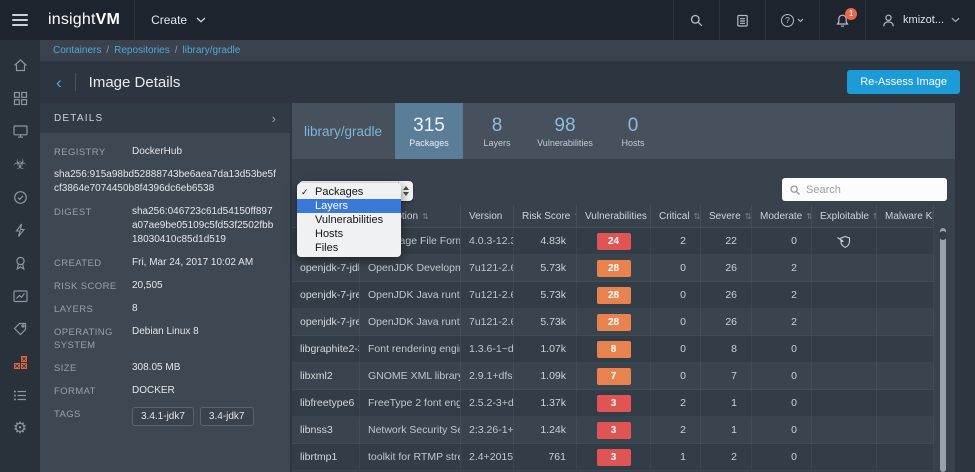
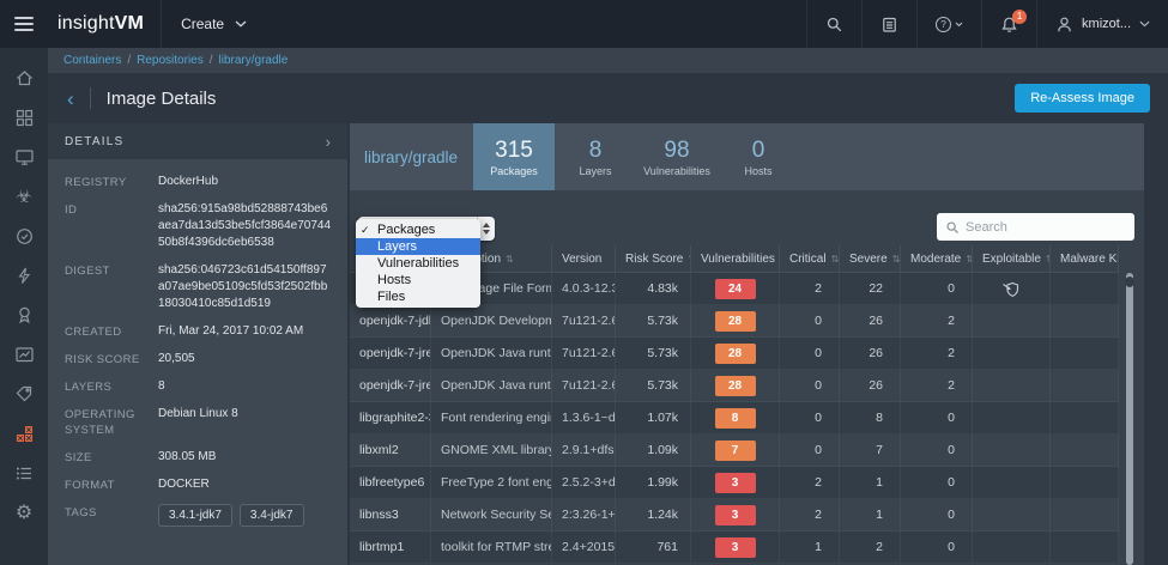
  insightVM
  Create
  ?
  1
  kmizot...
  ☣
  ⚙
  Containers
  /
  Repositories
  /
  library/gradle
  ‹
  Image Details
  Re-Assess Image
  DETAILS
  ›
  REGISTRY
  DockerHub
+ ID
  sha256:915a98bd52888743be6aea7da13d53be5fcf3864e7074450b8f4396dc6eb6538
  DIGEST
  sha256:046723c61d54150ff897a07ae9be05109c5fd53f2502fbb18030410c85d1d519
  CREATED
  Fri, Mar 24, 2017 10:02 AM
  RISK SCORE
  20,505
  LAYERS
  8
  OPERATING SYSTEM
  Debian Linux 8
  SIZE
  308.05 MB
  FORMAT
  DOCKER
  TAGS
  3.4.1-jdk7
  3.4-jdk7
  library/gradle
  315
  Packages
  8
  Layers
  98
  Vulnerabilities
  0
  Hosts
  ✓
  Packages
  Layers
  Vulnerabilities
  Hosts
  Files
  Search
  ⇅
  Version
  Risk Score
  Vulnerabilities
  Critical
  ⇅
  Severe
  ⇅
  Moderate
  ⇅
  Exploitable
  Malware K
  4.0.3-12.3
  4.83k
  24
  2
  22
  0
  openjdk-7-jd
  OpenJDK Developm
  7u121-2.6
  5.73k
  28
  0
  26
  2
  openjdk-7-jre
  OpenJDK Java runti
  7u121-2.6
  5.73k
  28
  0
  26
  2
  openjdk-7-jre
  OpenJDK Java runti
  7u121-2.6
  5.73k
  28
  0
  26
  2
  libgraphite2-
  Font rendering engi
  1.3.6-1~d
  1.07k
  8
  0
  8
  0
  libxml2
  GNOME XML library
  2.9.1+dfs.
  1.09k
  7
  0
  7
  0
  libfreetype6
  2.5.2-3+d
- 1.37k
+ 1.99k
  3
  2
  1
  0
  libnss3
  Network Security Se
  2:3.26-1+
  1.24k
  3
  2
  1
  0
  librtmp1
  toolkit for RTMP stre
  2.4+2015
  761
  3
  1
  2
  0
